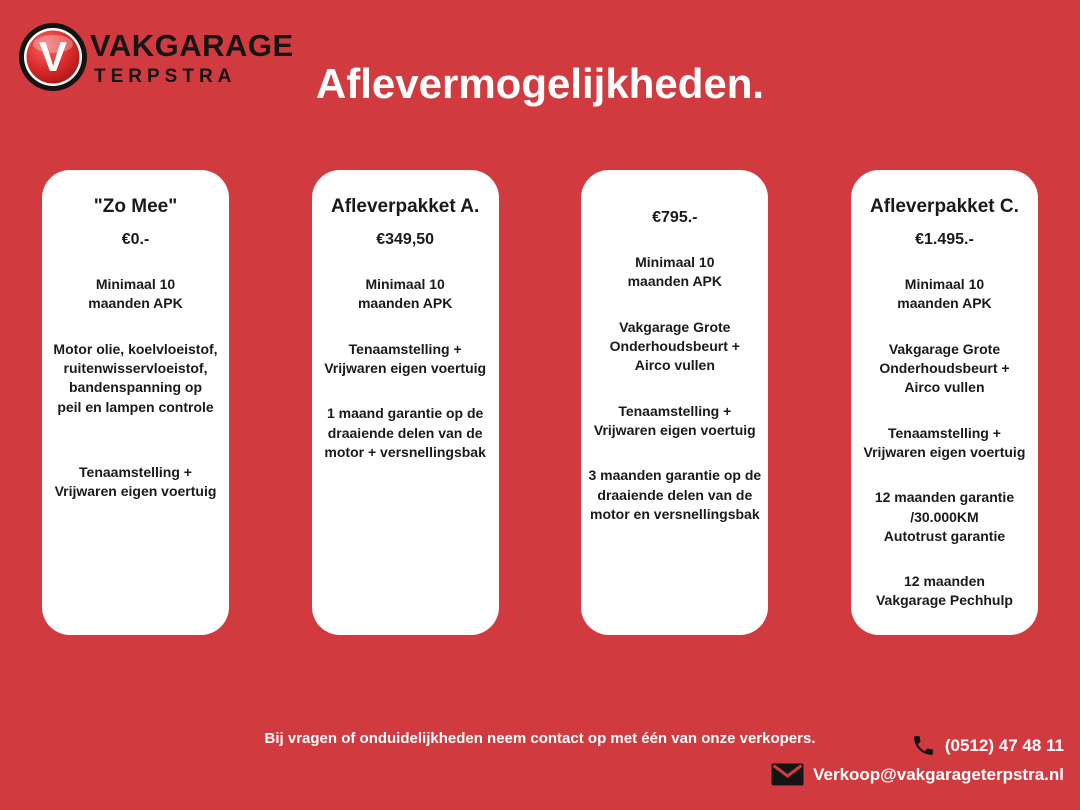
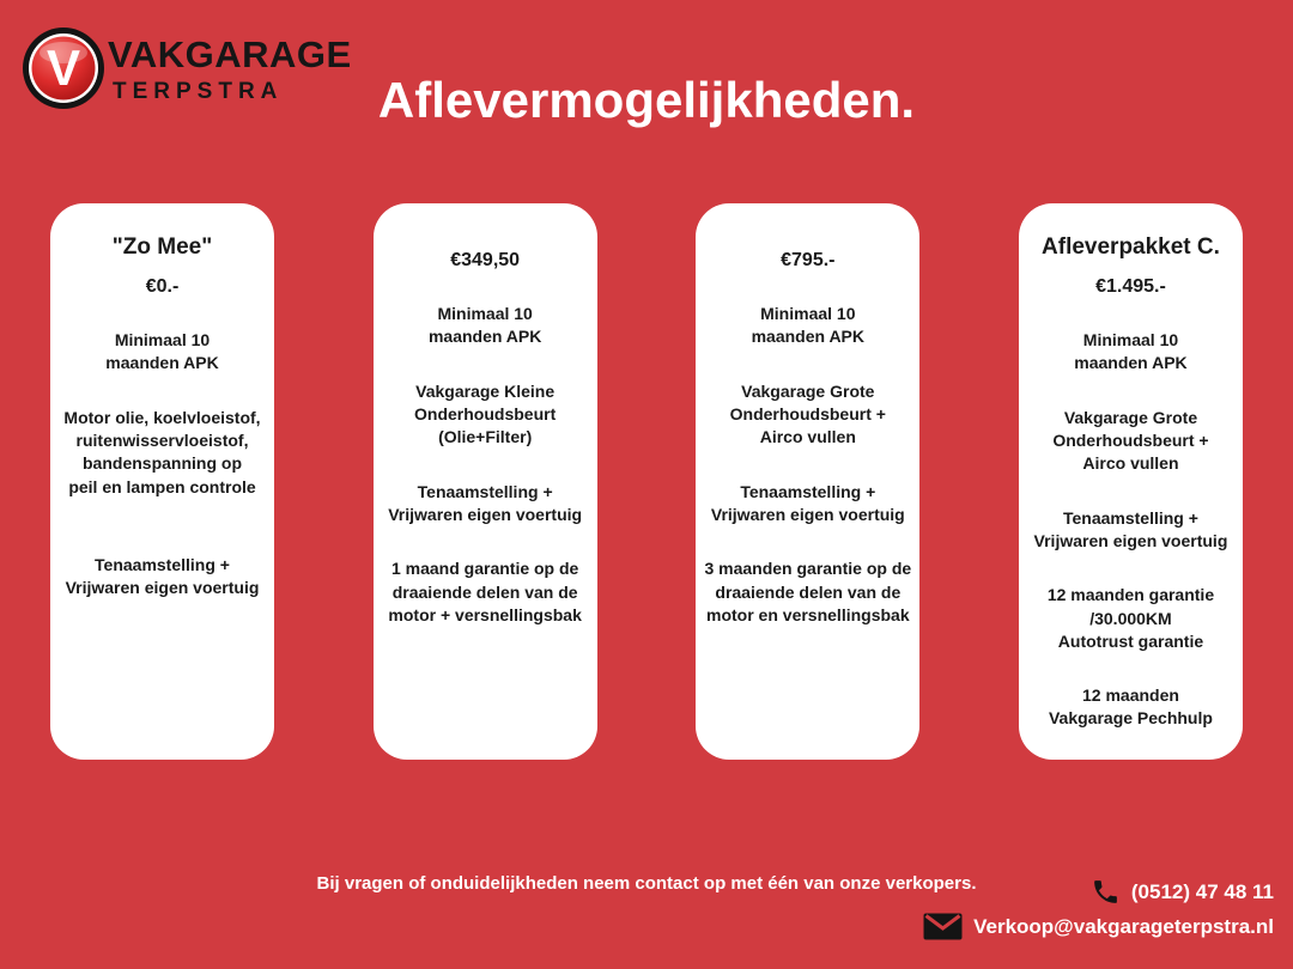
  V
  VAKGARAGE
  TERPSTRA
  Aflevermogelijkheden.
  "Zo Mee"
  €0.-
  Minimaal 10
  maanden APK
  Motor olie, koelvloeistof,
  ruitenwisservloeistof,
  bandenspanning op
  peil en lampen controle
  Tenaamstelling +
  Vrijwaren eigen voertuig
- Afleverpakket A.
  €349,50
  Minimaal 10
  maanden APK
+ Vakgarage Kleine
+ Onderhoudsbeurt
+ (Olie+Filter)
  Tenaamstelling +
  Vrijwaren eigen voertuig
  1 maand garantie op de
  draaiende delen van de
  motor + versnellingsbak
  €795.-
  Minimaal 10
  maanden APK
  Vakgarage Grote
  Onderhoudsbeurt +
  Airco vullen
  Tenaamstelling +
  Vrijwaren eigen voertuig
  3 maanden garantie op de
  draaiende delen van de
  motor en versnellingsbak
  Afleverpakket C.
  €1.495.-
  Minimaal 10
  maanden APK
  Vakgarage Grote
  Onderhoudsbeurt +
  Airco vullen
  Tenaamstelling +
  Vrijwaren eigen voertuig
  12 maanden garantie
  /30.000KM
  Autotrust garantie
  12 maanden
  Vakgarage Pechhulp
  Bij vragen of onduidelijkheden neem contact op met één van onze verkopers.
  (0512) 47 48 11
  Verkoop@vakgarageterpstra.nl
